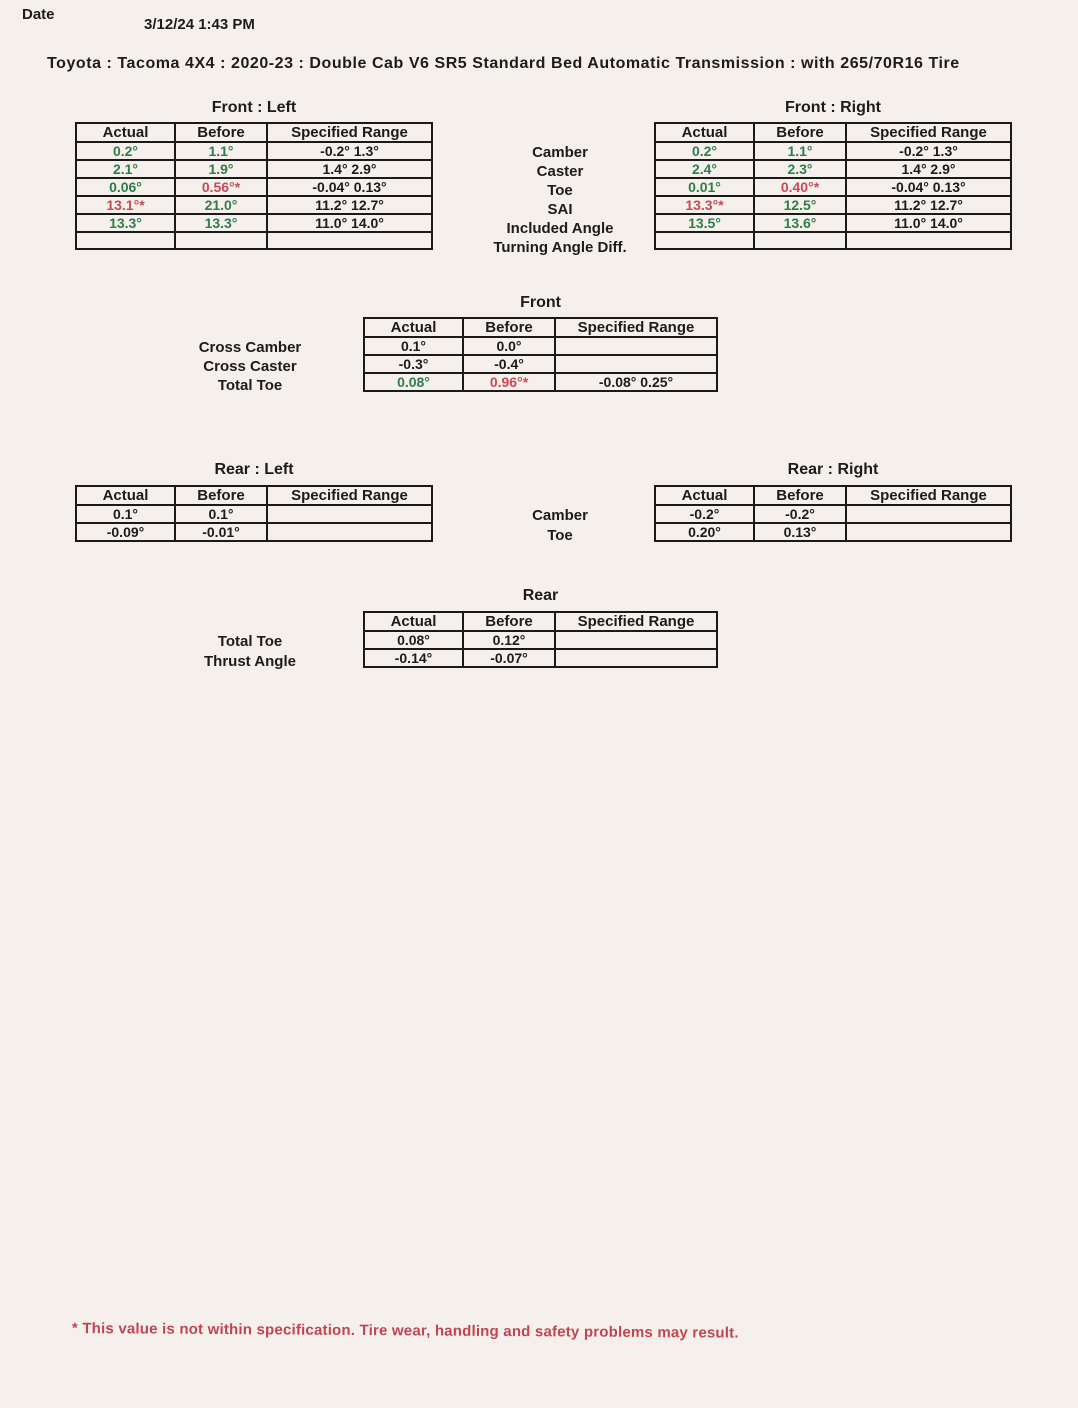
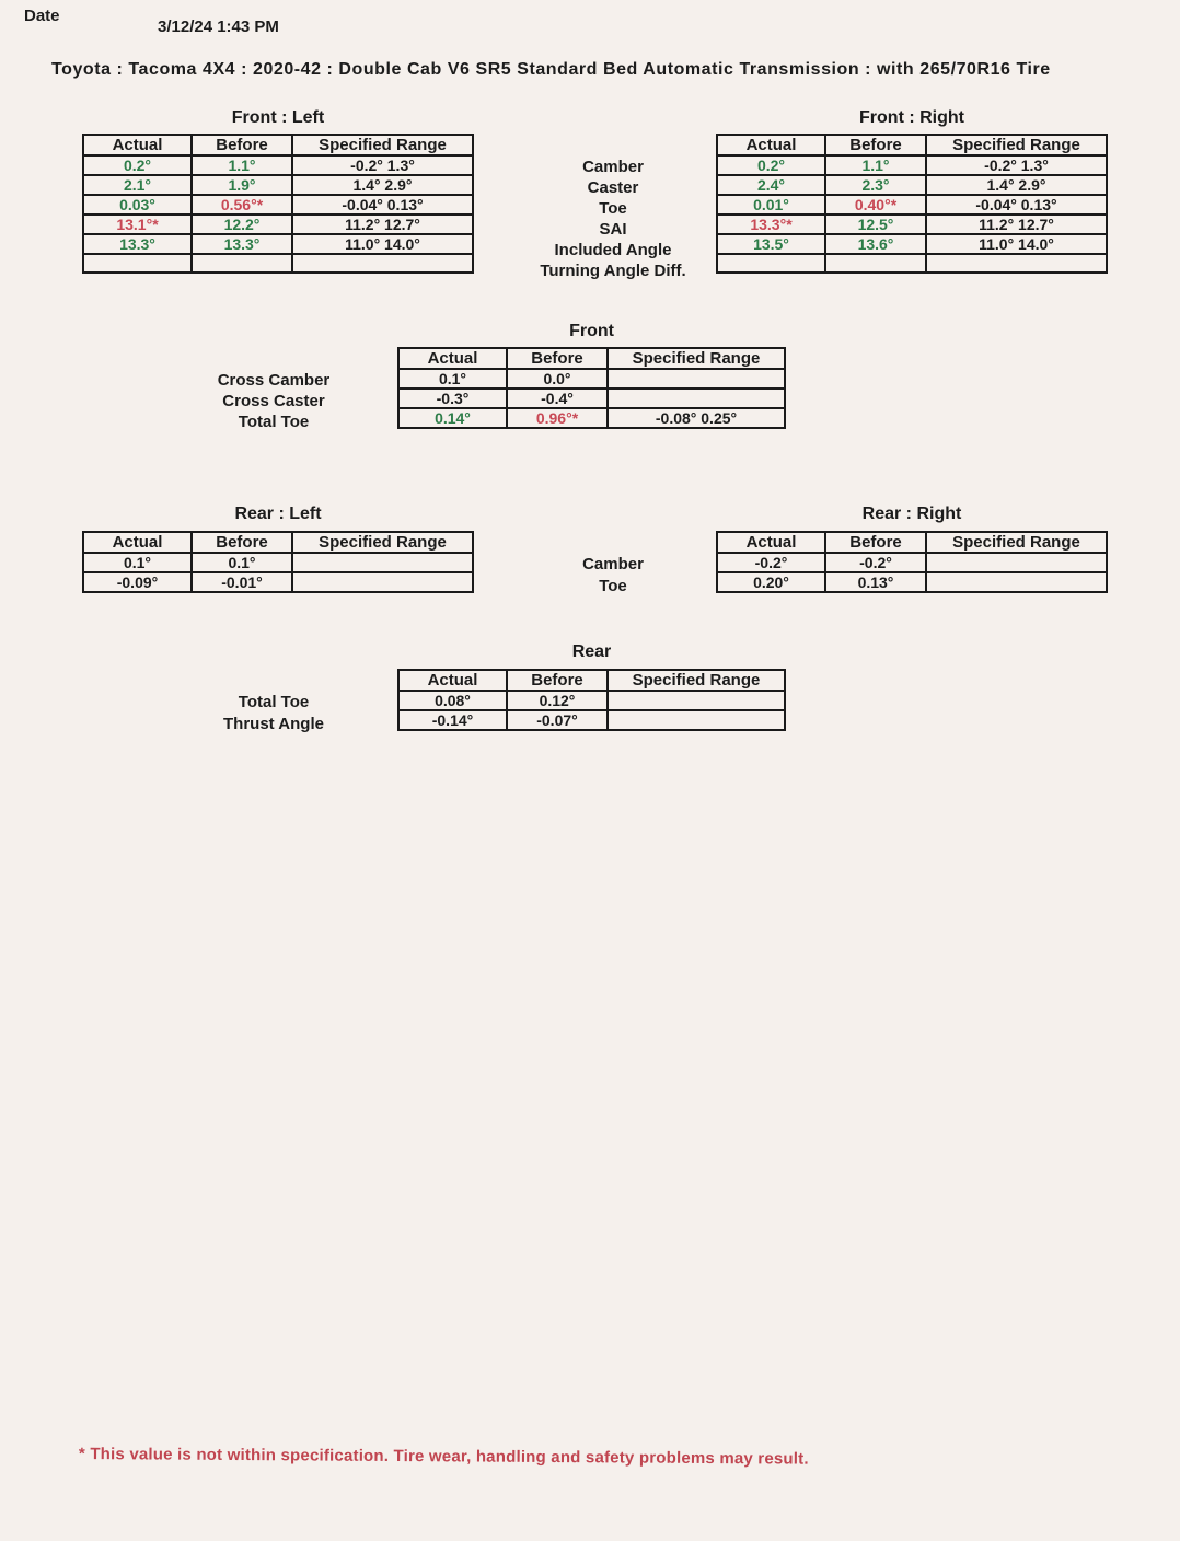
  Date
  3/12/24 1:43 PM
- Toyota : Tacoma 4X4 : 2020-23 : Double Cab V6 SR5 Standard Bed Automatic Transmission : with 265/70R16 Tire
+ Toyota : Tacoma 4X4 : 2020-42 : Double Cab V6 SR5 Standard Bed Automatic Transmission : with 265/70R16 Tire
  Front : Left
  Actual	Before	Specified Range
  0.2°	1.1°	-0.2° 1.3°
  2.1°	1.9°	1.4° 2.9°
- 0.06°	0.56°*	-0.04° 0.13°
+ 0.03°	0.56°*	-0.04° 0.13°
- 13.1°*	21.0°	11.2° 12.7°
+ 13.1°*	12.2°	11.2° 12.7°
  13.3°	13.3°	11.0° 14.0°
  Camber
  Caster
  Toe
  SAI
  Included Angle
  Turning Angle Diff.
  Front : Right
  Actual	Before	Specified Range
  0.2°	1.1°	-0.2° 1.3°
  2.4°	2.3°	1.4° 2.9°
  0.01°	0.40°*	-0.04° 0.13°
  13.3°*	12.5°	11.2° 12.7°
  13.5°	13.6°	11.0° 14.0°
  Front
  Cross Camber
  Cross Caster
  Total Toe
  Actual	Before	Specified Range
  0.1°	0.0°
  -0.3°	-0.4°
- 0.08°	0.96°*	-0.08° 0.25°
+ 0.14°	0.96°*	-0.08° 0.25°
  Rear : Left
  Actual	Before	Specified Range
  0.1°	0.1°
  -0.09°	-0.01°
  Camber
  Toe
  Rear : Right
  Actual	Before	Specified Range
  -0.2°	-0.2°
  0.20°	0.13°
  Rear
  Total Toe
  Thrust Angle
  Actual	Before	Specified Range
  0.08°	0.12°
  -0.14°	-0.07°
  * This value is not within specification. Tire wear, handling and safety problems may result.
